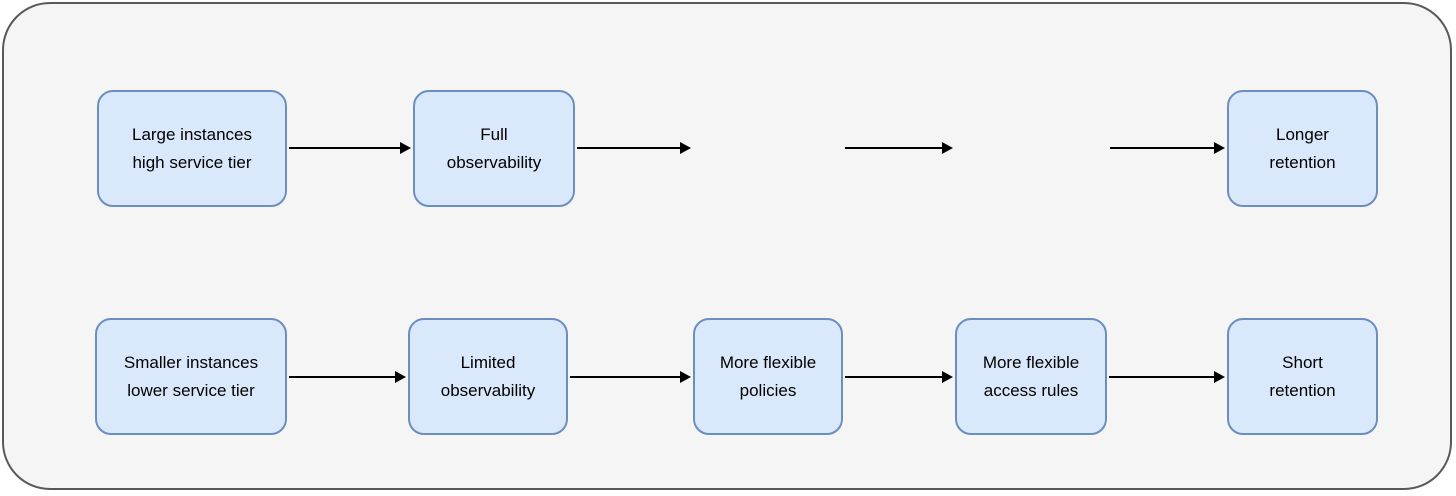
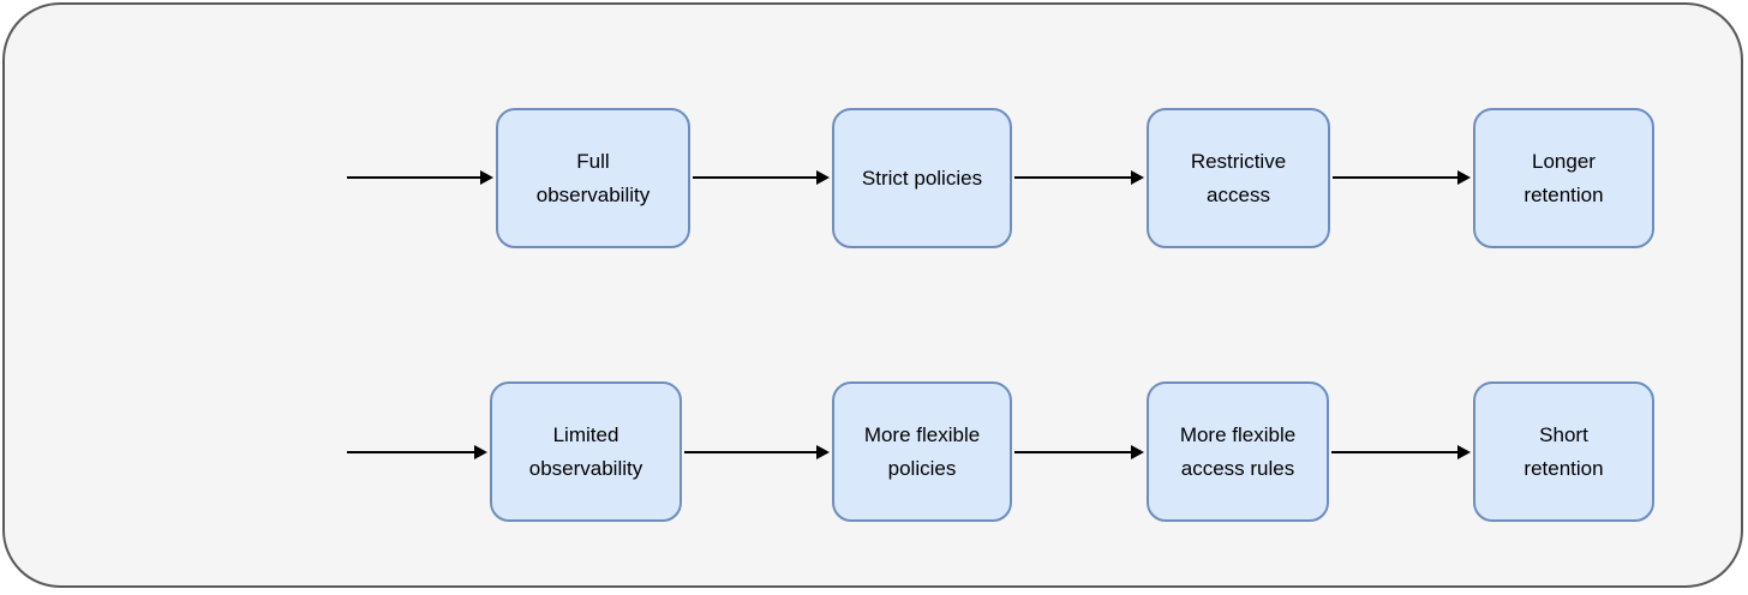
- Large instances
- high service tier
  Full
  observability
+ Strict policies
+ Restrictive
+ access
  Longer
  retention
- Smaller instances
- lower service tier
  Limited
  observability
  More flexible
  policies
  More flexible
  access rules
  Short
  retention
